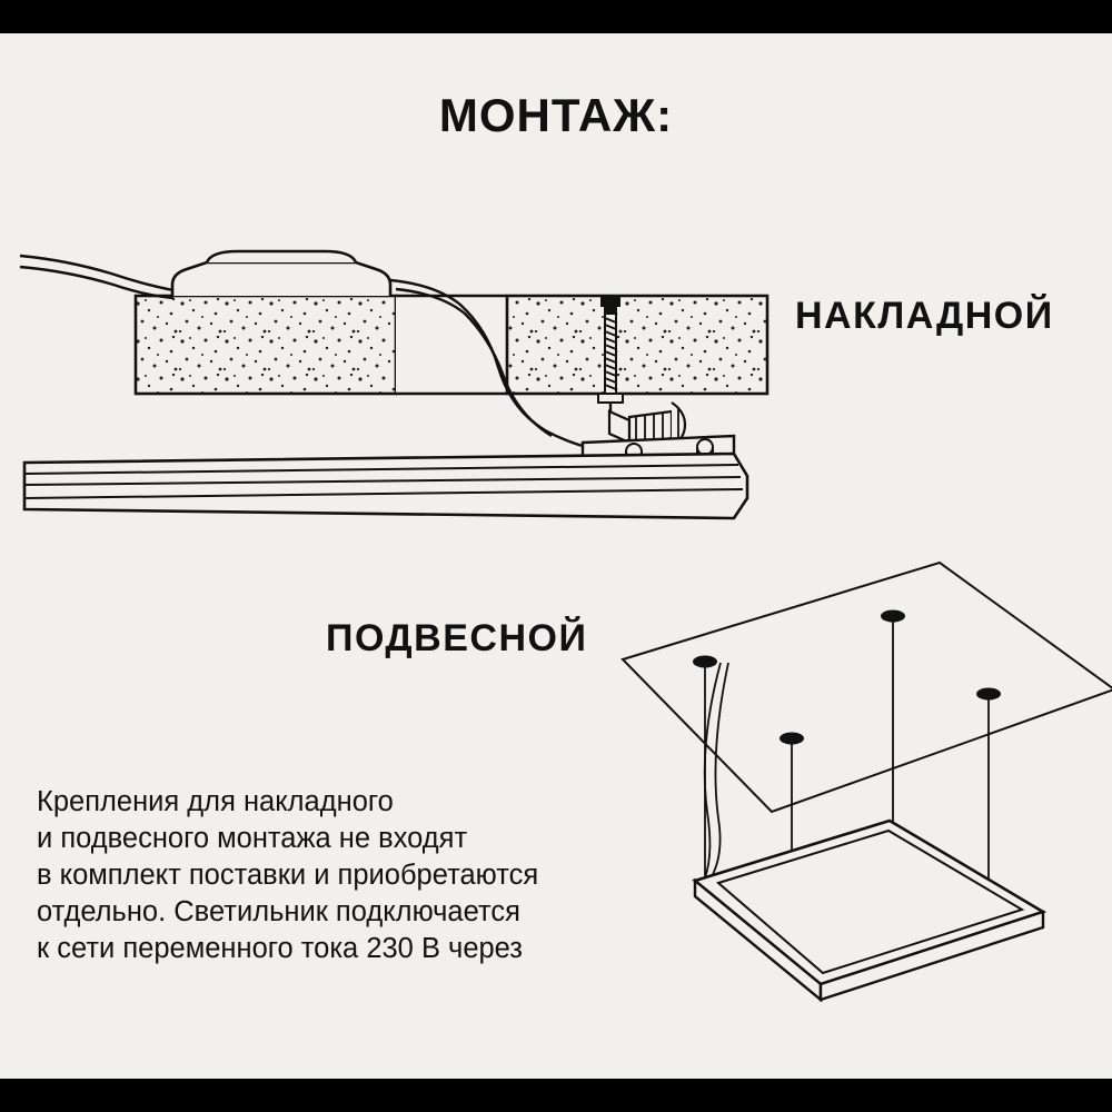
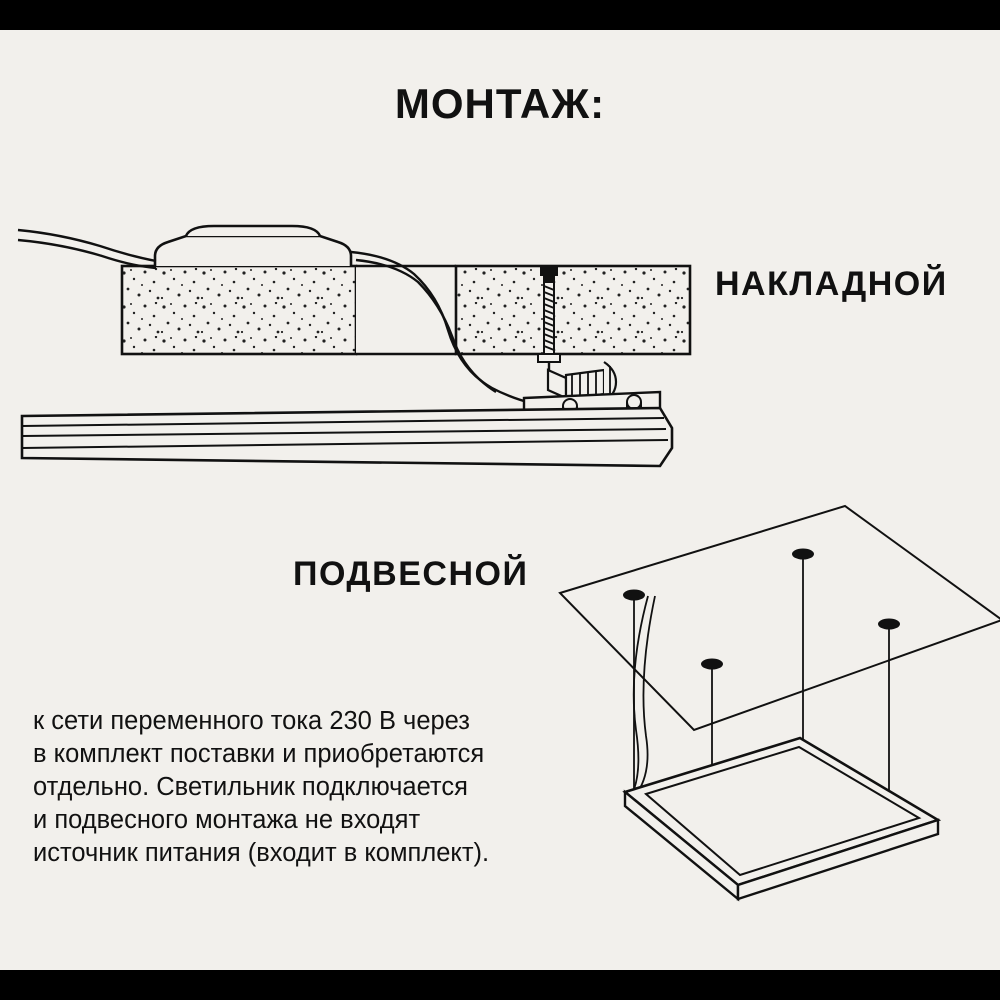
  МОНТАЖ:
  НАКЛАДНОЙ
  ПОДВЕСНОЙ
- Крепления для накладного
- и подвесного монтажа не входят
+ к сети переменного тока 230 В через
  в комплект поставки и приобретаются
  отдельно. Светильник подключается
- к сети переменного тока 230 В через
+ и подвесного монтажа не входят
+ источник питания (входит в комплект).
